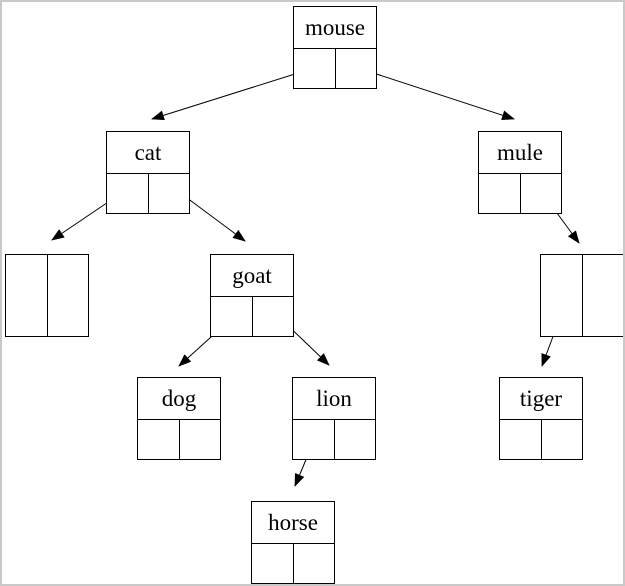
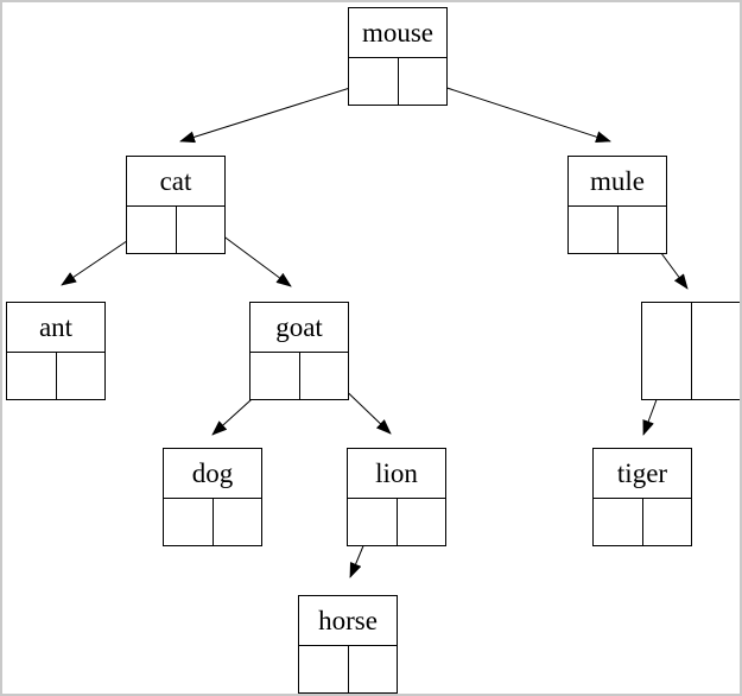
  mouse
  cat
  mule
+ ant
  goat
  dog
  lion
  tiger
  horse
